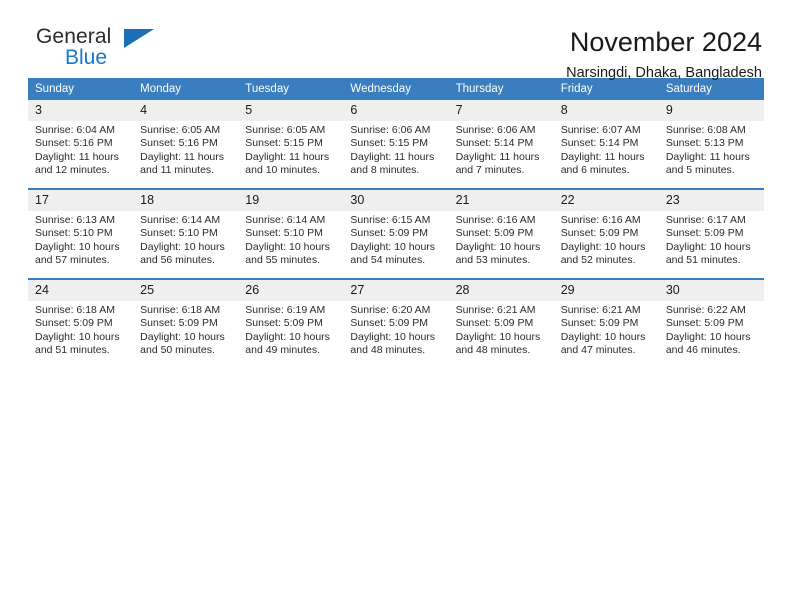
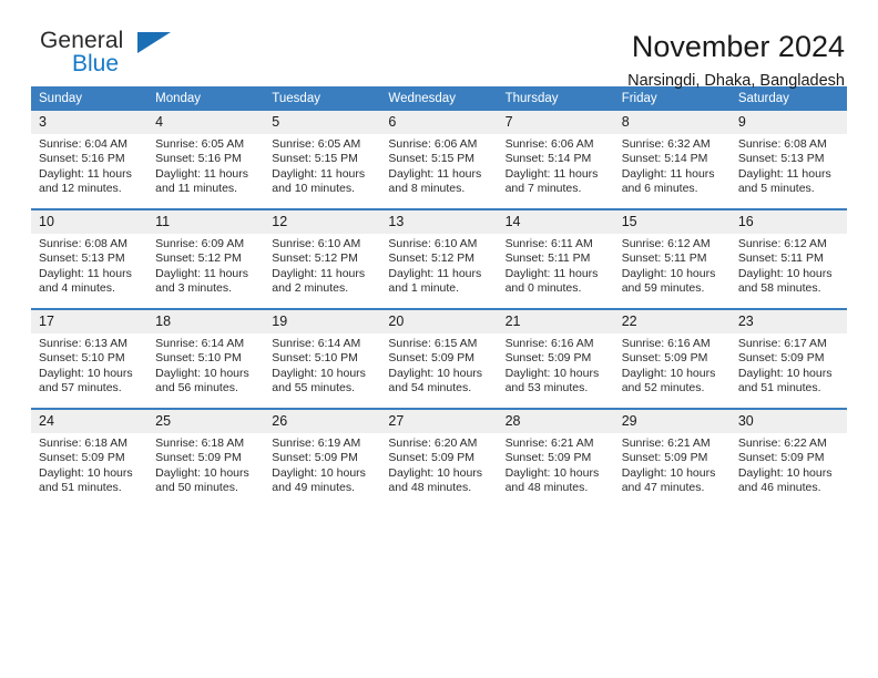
  General
  Blue
  November 2024
  Narsingdi, Dhaka, Bangladesh
  Sunday	Monday	Tuesday	Wednesday	Thursday	Friday	Saturday
- 3Sunrise: 6:04 AMSunset: 5:16 PMDaylight: 11 hoursand 12 minutes.	4Sunrise: 6:05 AMSunset: 5:16 PMDaylight: 11 hoursand 11 minutes.	5Sunrise: 6:05 AMSunset: 5:15 PMDaylight: 11 hoursand 10 minutes.	6Sunrise: 6:06 AMSunset: 5:15 PMDaylight: 11 hoursand 8 minutes.	7Sunrise: 6:06 AMSunset: 5:14 PMDaylight: 11 hoursand 7 minutes.	8Sunrise: 6:07 AMSunset: 5:14 PMDaylight: 11 hoursand 6 minutes.	9Sunrise: 6:08 AMSunset: 5:13 PMDaylight: 11 hoursand 5 minutes.
+ 3Sunrise: 6:04 AMSunset: 5:16 PMDaylight: 11 hoursand 12 minutes.	4Sunrise: 6:05 AMSunset: 5:16 PMDaylight: 11 hoursand 11 minutes.	5Sunrise: 6:05 AMSunset: 5:15 PMDaylight: 11 hoursand 10 minutes.	6Sunrise: 6:06 AMSunset: 5:15 PMDaylight: 11 hoursand 8 minutes.	7Sunrise: 6:06 AMSunset: 5:14 PMDaylight: 11 hoursand 7 minutes.	8Sunrise: 6:32 AMSunset: 5:14 PMDaylight: 11 hoursand 6 minutes.	9Sunrise: 6:08 AMSunset: 5:13 PMDaylight: 11 hoursand 5 minutes.
+ 10Sunrise: 6:08 AMSunset: 5:13 PMDaylight: 11 hoursand 4 minutes.	11Sunrise: 6:09 AMSunset: 5:12 PMDaylight: 11 hoursand 3 minutes.	12Sunrise: 6:10 AMSunset: 5:12 PMDaylight: 11 hoursand 2 minutes.	13Sunrise: 6:10 AMSunset: 5:12 PMDaylight: 11 hoursand 1 minute.	14Sunrise: 6:11 AMSunset: 5:11 PMDaylight: 11 hoursand 0 minutes.	15Sunrise: 6:12 AMSunset: 5:11 PMDaylight: 10 hoursand 59 minutes.	16Sunrise: 6:12 AMSunset: 5:11 PMDaylight: 10 hoursand 58 minutes.
- 17Sunrise: 6:13 AMSunset: 5:10 PMDaylight: 10 hoursand 57 minutes.	18Sunrise: 6:14 AMSunset: 5:10 PMDaylight: 10 hoursand 56 minutes.	19Sunrise: 6:14 AMSunset: 5:10 PMDaylight: 10 hoursand 55 minutes.	30Sunrise: 6:15 AMSunset: 5:09 PMDaylight: 10 hoursand 54 minutes.	21Sunrise: 6:16 AMSunset: 5:09 PMDaylight: 10 hoursand 53 minutes.	22Sunrise: 6:16 AMSunset: 5:09 PMDaylight: 10 hoursand 52 minutes.	23Sunrise: 6:17 AMSunset: 5:09 PMDaylight: 10 hoursand 51 minutes.
+ 17Sunrise: 6:13 AMSunset: 5:10 PMDaylight: 10 hoursand 57 minutes.	18Sunrise: 6:14 AMSunset: 5:10 PMDaylight: 10 hoursand 56 minutes.	19Sunrise: 6:14 AMSunset: 5:10 PMDaylight: 10 hoursand 55 minutes.	20Sunrise: 6:15 AMSunset: 5:09 PMDaylight: 10 hoursand 54 minutes.	21Sunrise: 6:16 AMSunset: 5:09 PMDaylight: 10 hoursand 53 minutes.	22Sunrise: 6:16 AMSunset: 5:09 PMDaylight: 10 hoursand 52 minutes.	23Sunrise: 6:17 AMSunset: 5:09 PMDaylight: 10 hoursand 51 minutes.
  24Sunrise: 6:18 AMSunset: 5:09 PMDaylight: 10 hoursand 51 minutes.	25Sunrise: 6:18 AMSunset: 5:09 PMDaylight: 10 hoursand 50 minutes.	26Sunrise: 6:19 AMSunset: 5:09 PMDaylight: 10 hoursand 49 minutes.	27Sunrise: 6:20 AMSunset: 5:09 PMDaylight: 10 hoursand 48 minutes.	28Sunrise: 6:21 AMSunset: 5:09 PMDaylight: 10 hoursand 48 minutes.	29Sunrise: 6:21 AMSunset: 5:09 PMDaylight: 10 hoursand 47 minutes.	30Sunrise: 6:22 AMSunset: 5:09 PMDaylight: 10 hoursand 46 minutes.
